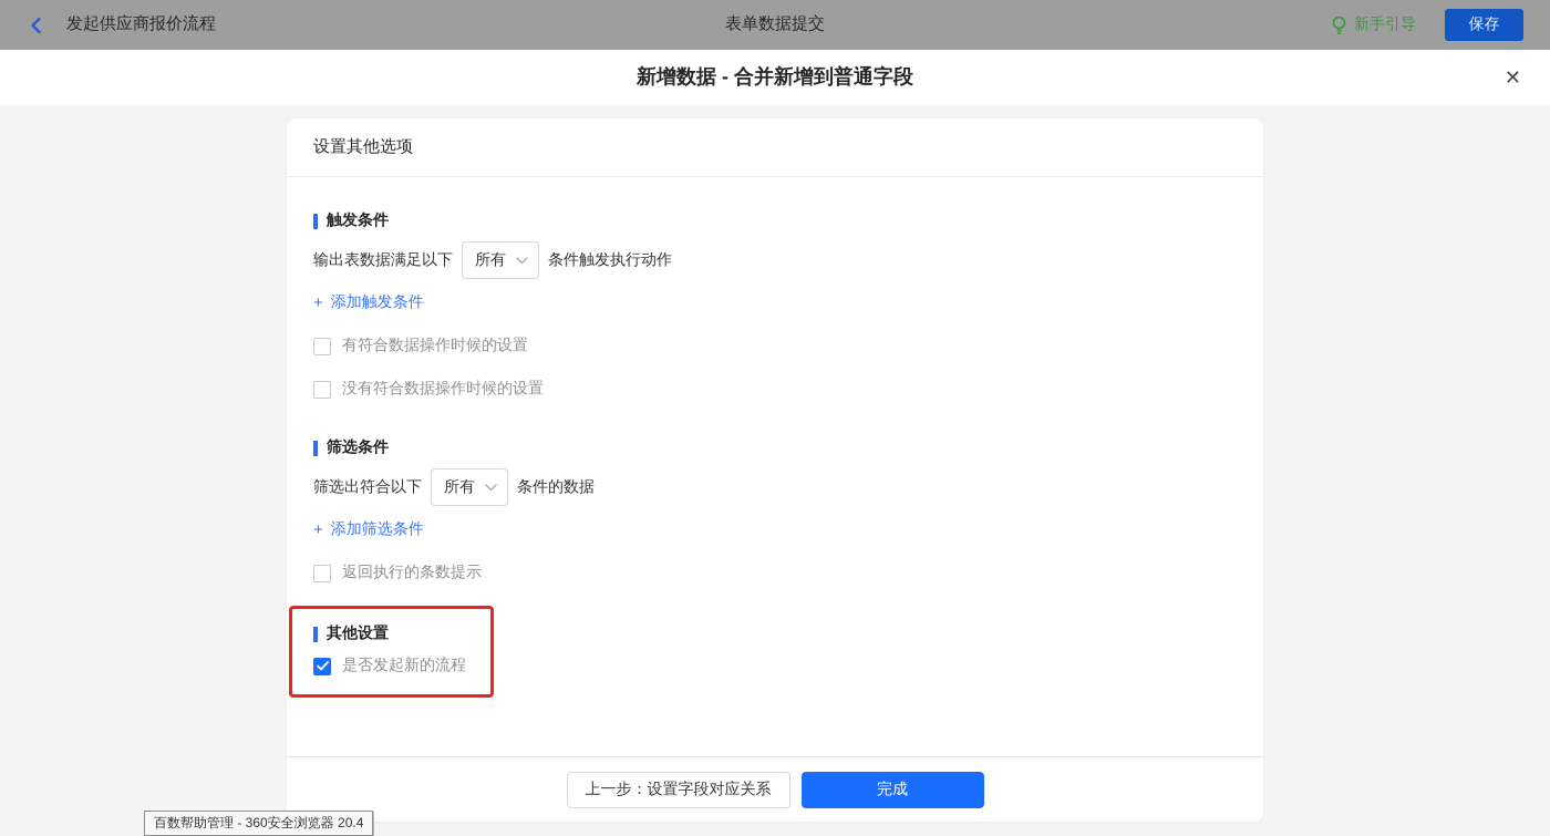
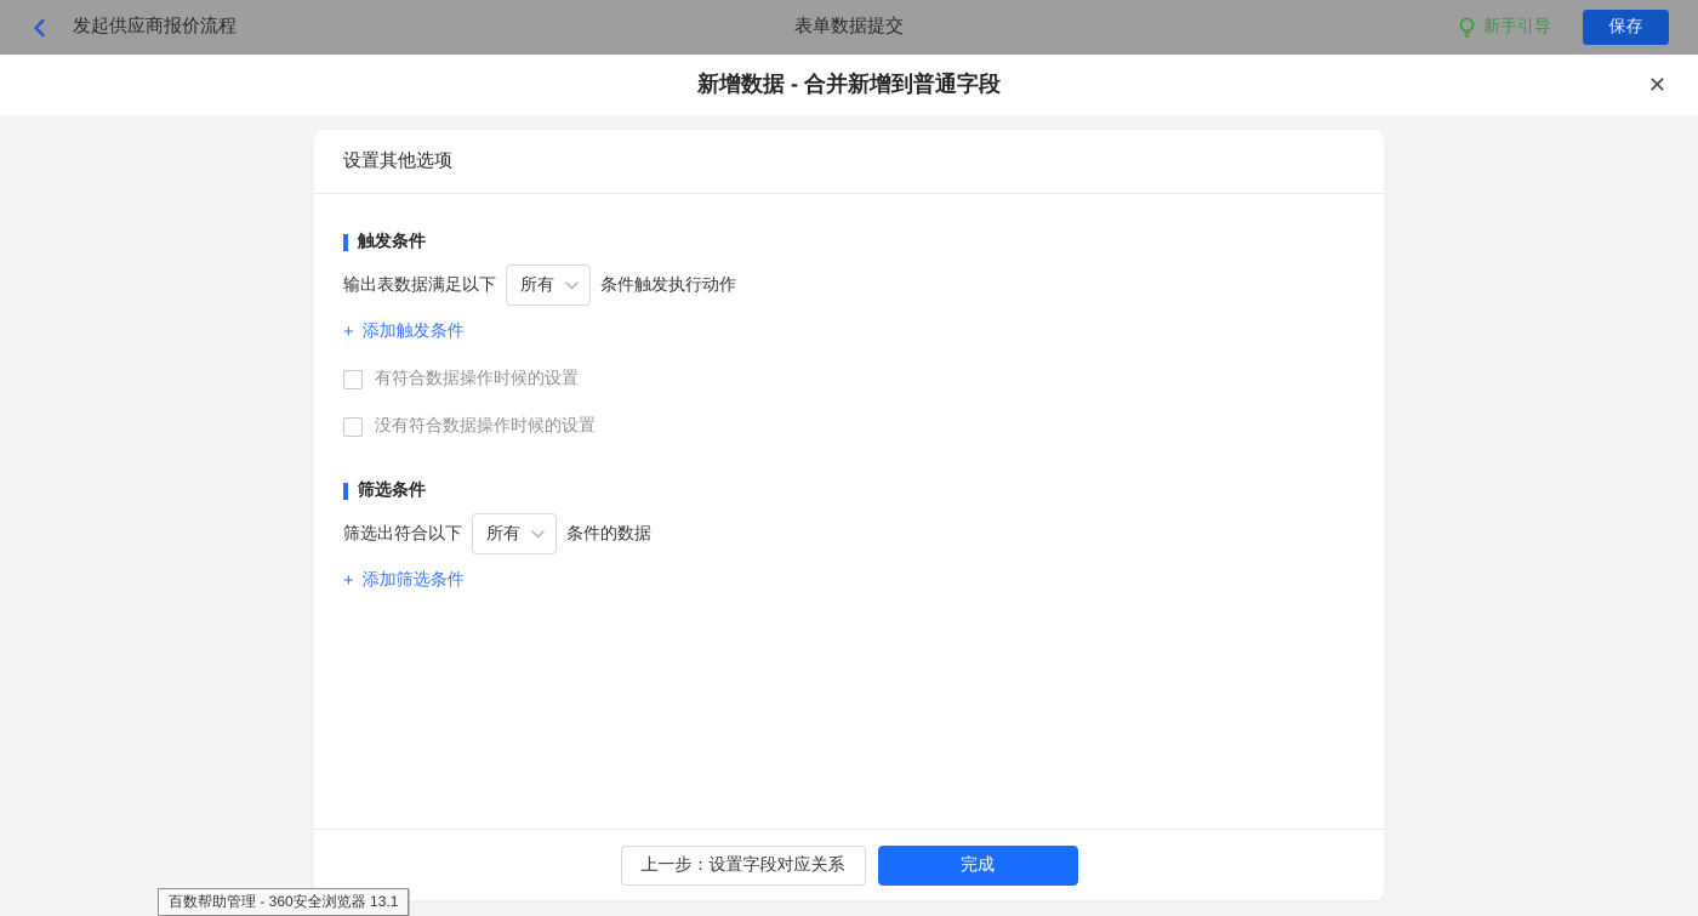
  发起供应商报价流程
  表单数据提交
  新手引导
  保存
  新增数据 - 合并新增到普通字段
  ✕
  设置其他选项
  触发条件
  输出表数据满足以下
  所有
  条件触发执行动作
  +
  添加触发条件
  有符合数据操作时候的设置
  没有符合数据操作时候的设置
  筛选条件
  筛选出符合以下
  所有
  条件的数据
  +
  添加筛选条件
- 返回执行的条数提示
- 其他设置
- 是否发起新的流程
  上一步：设置字段对应关系
  完成
- 百数帮助管理 - 360安全浏览器 20.4
+ 百数帮助管理 - 360安全浏览器 13.1
